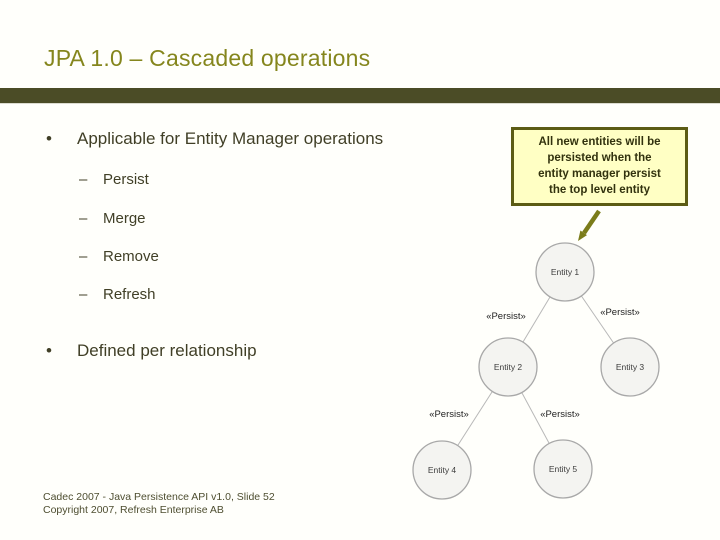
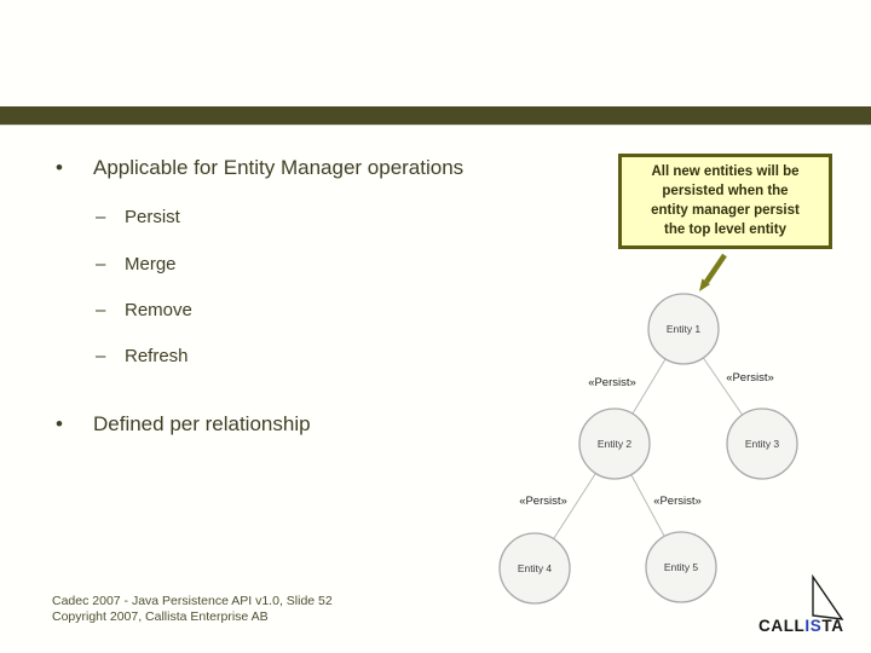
- JPA 1.0 – Cascaded operations
  • Applicable for Entity Manager operations
  – Persist
  – Merge
  – Remove
  – Refresh
  • Defined per relationship
  All new entities will be
  persisted when the
  entity manager persist
  the top level entity
  Entity 1
  Entity 2
  Entity 3
  Entity 4
  Entity 5
  «Persist»
  «Persist»
  «Persist»
  «Persist»
  Cadec 2007 - Java Persistence API v1.0, Slide 52
- Copyright 2007, Refresh Enterprise AB
+ Copyright 2007, Callista Enterprise AB
+ CALLISTA
